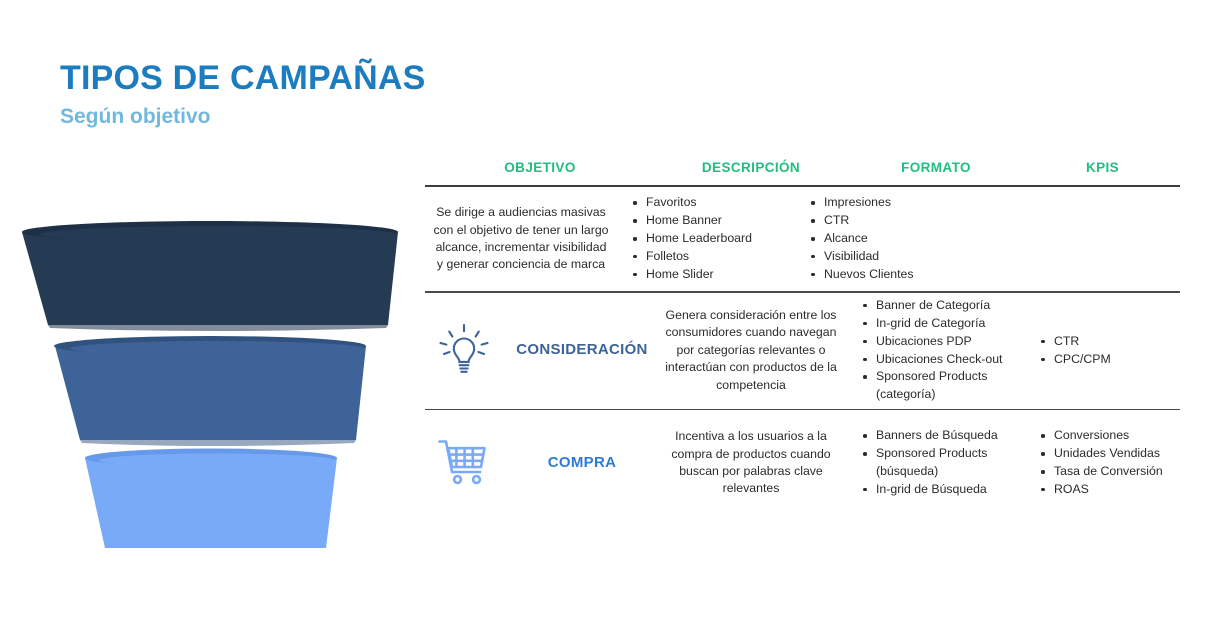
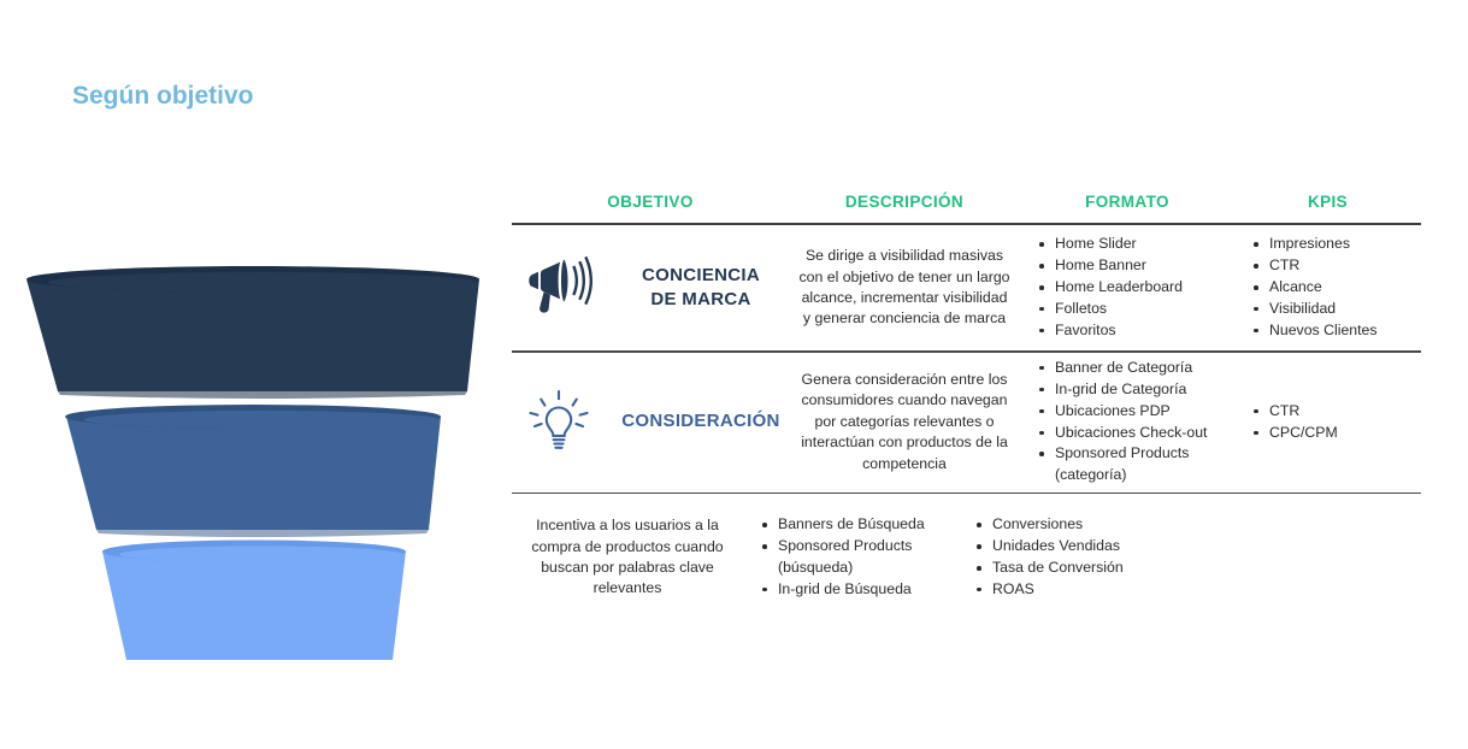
- TIPOS DE CAMPAÑAS
  Según objetivo
  OBJETIVO
  DESCRIPCIÓN
  FORMATO
  KPIS
+ CONCIENCIA
+ DE MARCA
- Se dirige a audiencias masivas con el objetivo de tener un largo alcance, incrementar visibilidad y generar conciencia de marca
+ Se dirige a visibilidad masivas con el objetivo de tener un largo alcance, incrementar visibilidad y generar conciencia de marca
- Favoritos
+ Home Slider
  Home Banner
  Home Leaderboard
  Folletos
- Home Slider
+ Favoritos
  Impresiones
  CTR
  Alcance
  Visibilidad
  Nuevos Clientes
  CONSIDERACIÓN
  Genera consideración entre los consumidores cuando navegan por categorías relevantes o interactúan con productos de la competencia
  Banner de Categoría
  In-grid de Categoría
  Ubicaciones PDP
  Ubicaciones Check-out
  Sponsored Products
  (categoría)
  CTR
  CPC/CPM
- COMPRA
  Incentiva a los usuarios a la compra de productos cuando buscan por palabras clave relevantes
  Banners de Búsqueda
  Sponsored Products
  (búsqueda)
  In-grid de Búsqueda
  Conversiones
  Unidades Vendidas
  Tasa de Conversión
  ROAS
